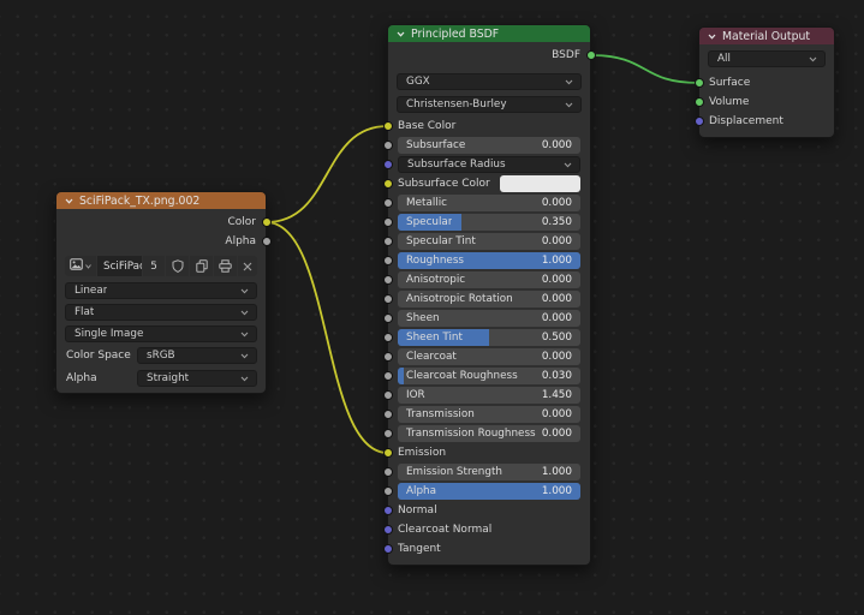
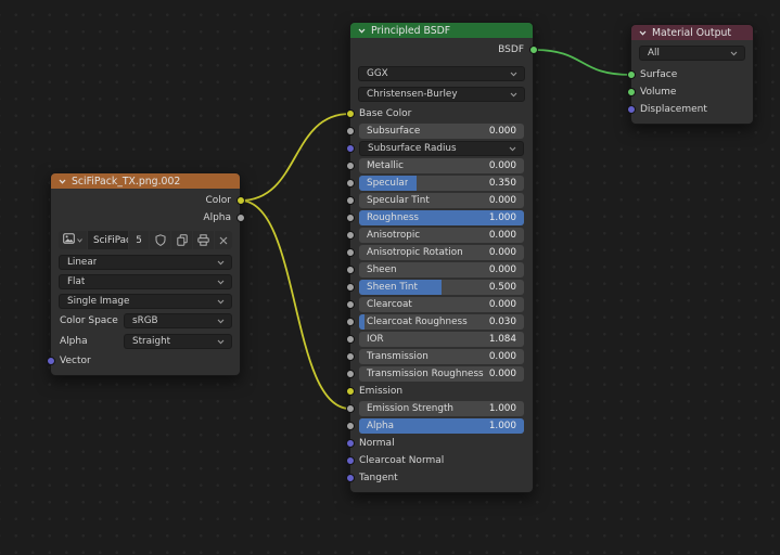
  SciFiPack_TX.png.002
  Color
  Alpha
  5
  Linear
  Flat
  Single Image
  Color Space
  sRGB
  Alpha
  Straight
+ Vector
  Principled BSDF
  BSDF
  GGX
  Christensen-Burley
  Base Color
  Subsurface
  0.000
  Subsurface Radius
- Subsurface Color
  Metallic
  0.000
  Specular
  0.350
  Specular Tint
  0.000
  Roughness
  1.000
  Anisotropic
  0.000
  Anisotropic Rotation
  0.000
  Sheen
  0.000
  Sheen Tint
  0.500
  Clearcoat
  0.000
  Clearcoat Roughness
  0.030
  IOR
- 1.450
+ 1.084
  Transmission
  0.000
  Transmission Roughness
  0.000
  Emission
  Emission Strength
  1.000
  Alpha
  1.000
  Normal
  Clearcoat Normal
  Tangent
  Material Output
  All
  Surface
  Volume
  Displacement
